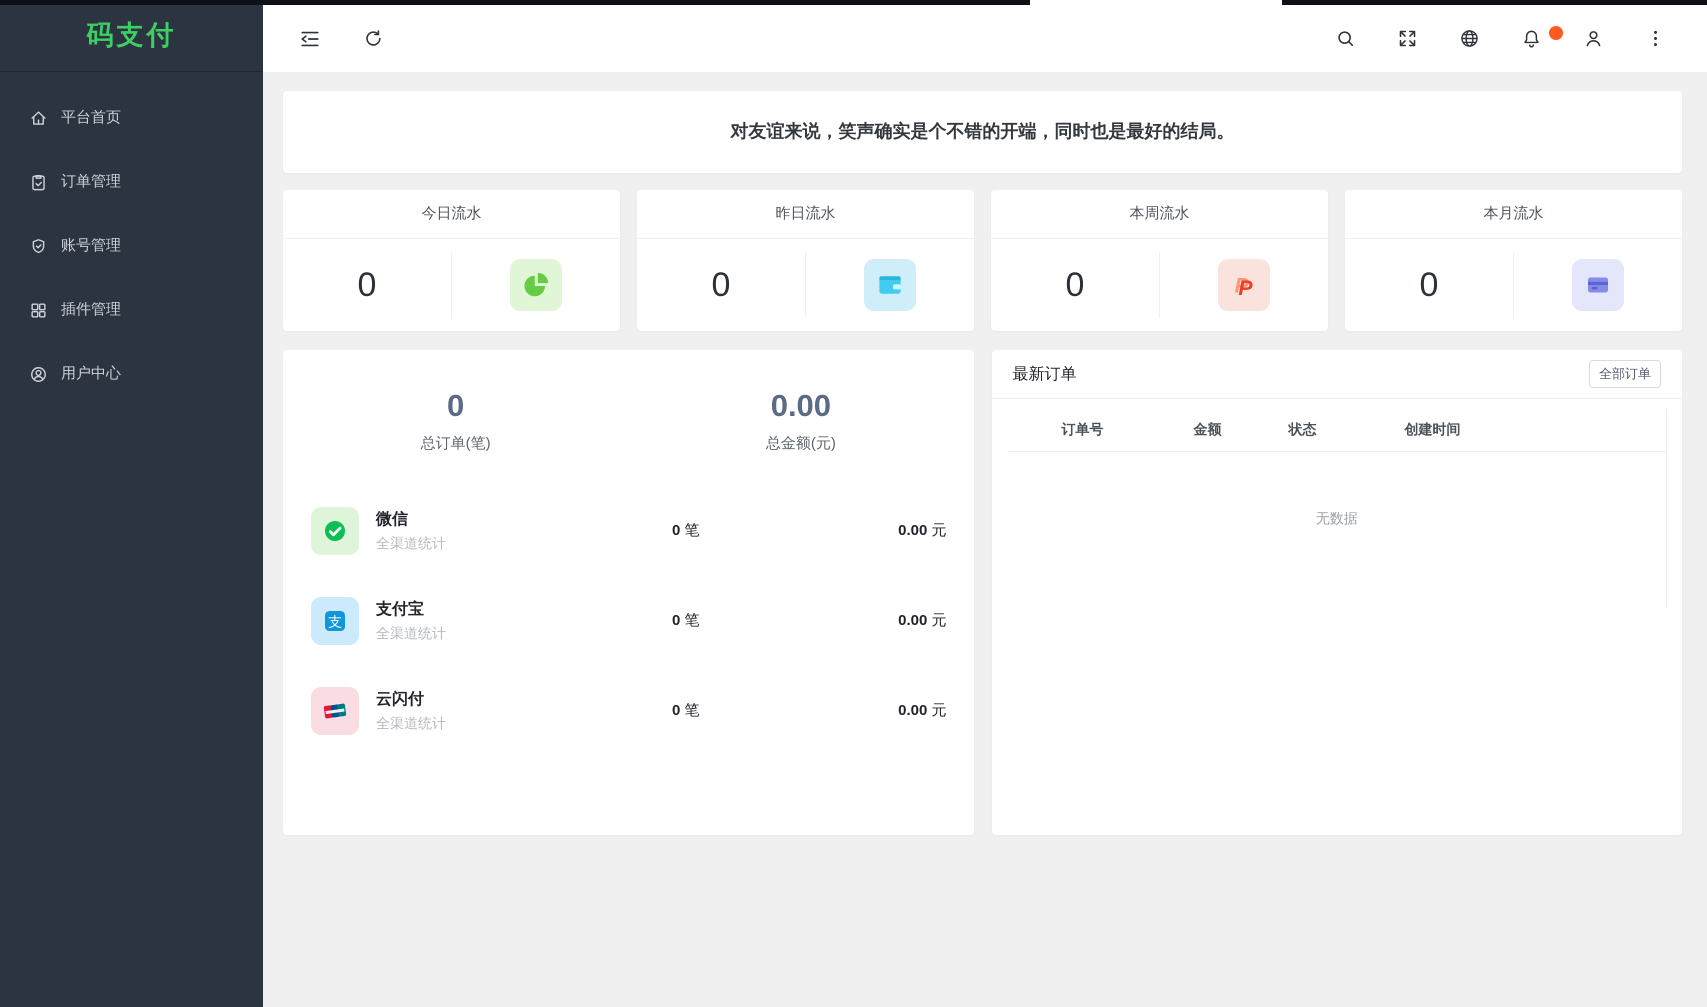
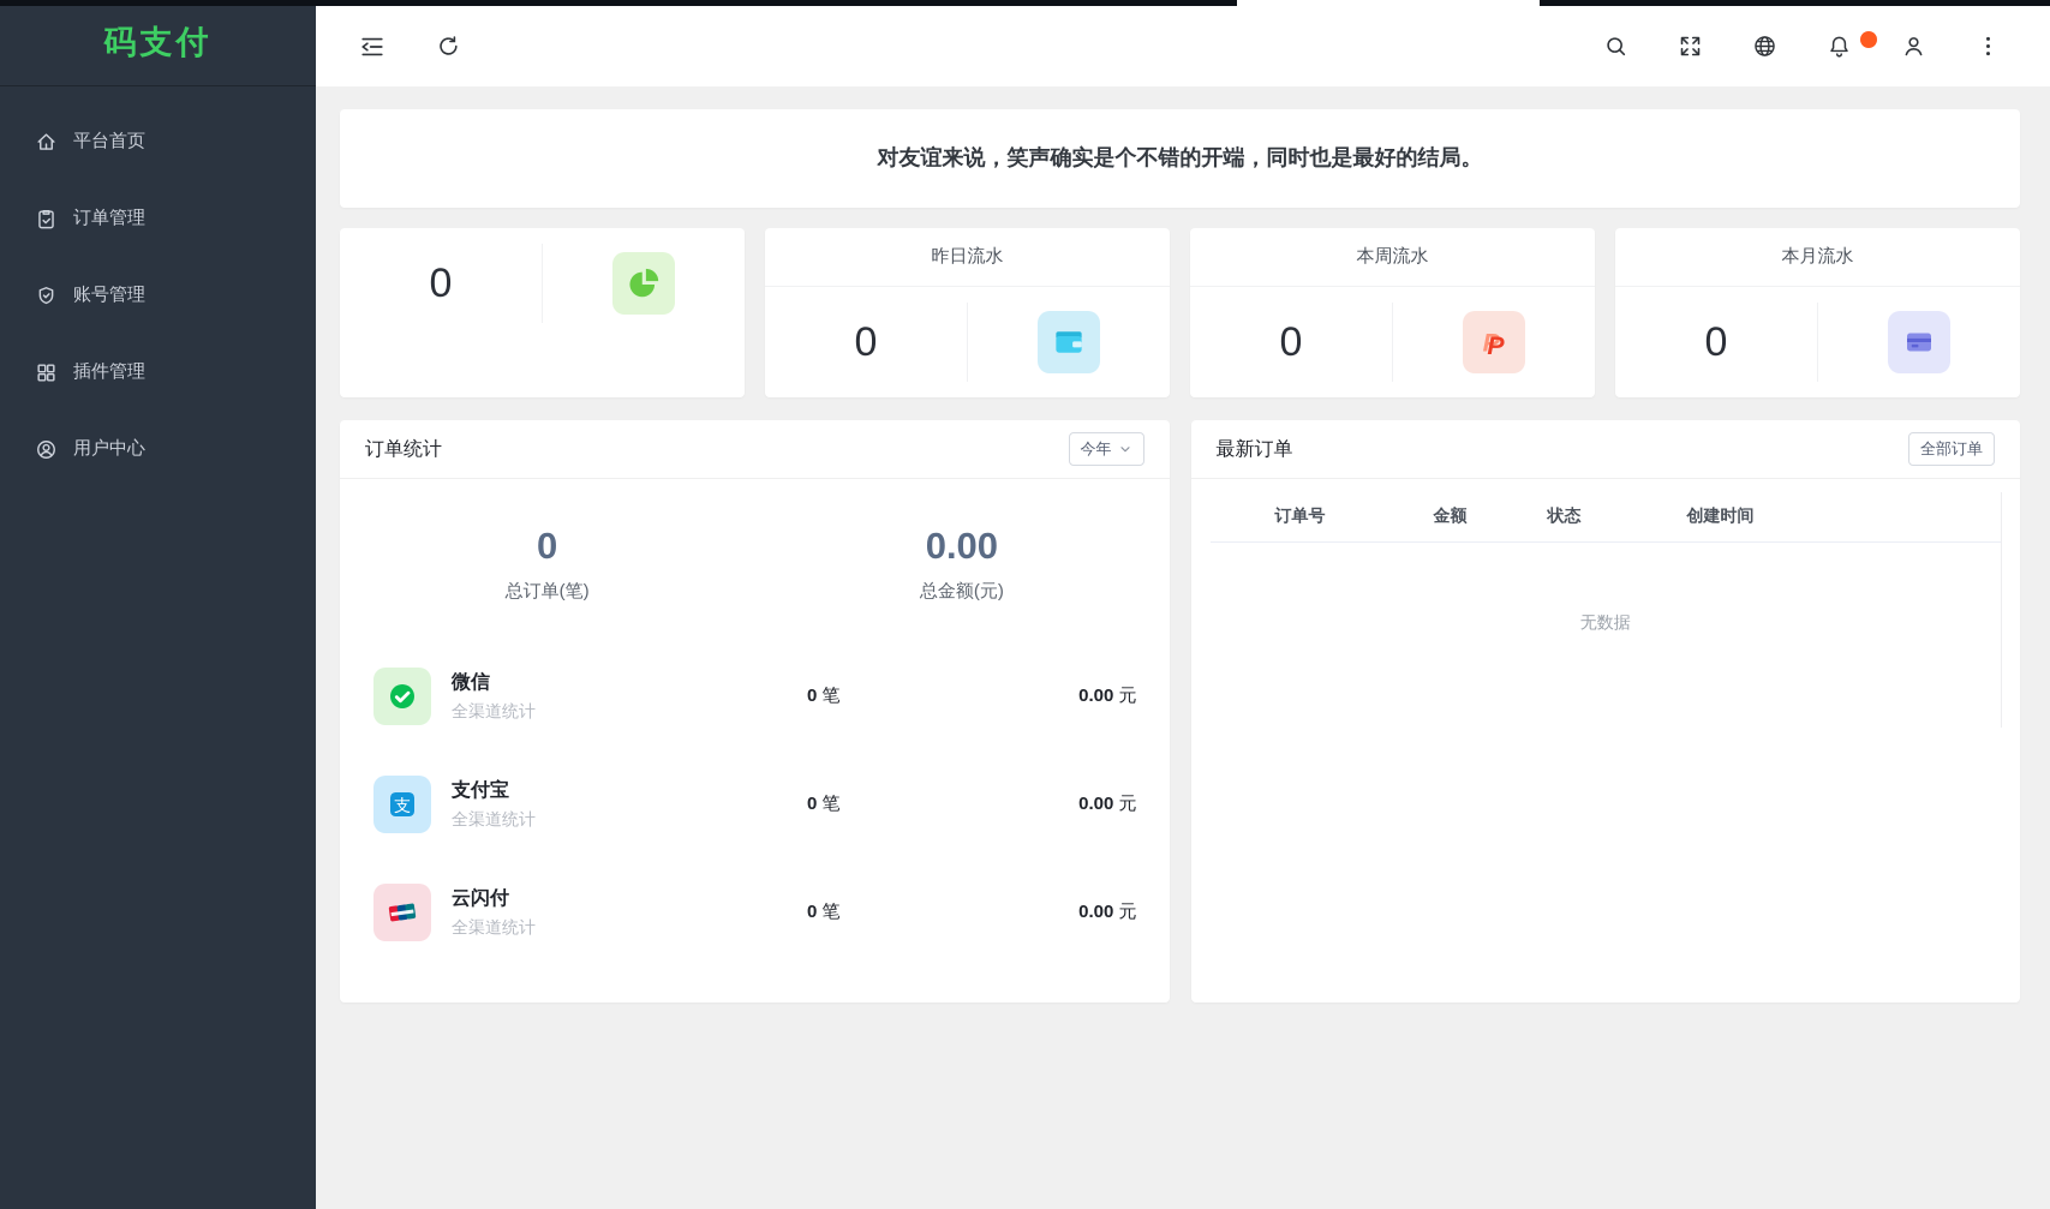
  码支付
  平台首页
  订单管理
  账号管理
  插件管理
  用户中心
  对友谊来说，笑声确实是个不错的开端，同时也是最好的结局。
- 今日流水
  0
  昨日流水
  0
  本周流水
  0
  P
  P
  本月流水
  0
+ 订单统计
+ 今年
  0
  总订单(笔)
  0.00
  总金额(元)
  微信
  全渠道统计
  0 笔
  0.00 元
  支
  支付宝
  全渠道统计
  0 笔
  0.00 元
  云闪付
  全渠道统计
  0 笔
  0.00 元
  最新订单
  全部订单
  订单号
  金额
  状态
  创建时间
  无数据
